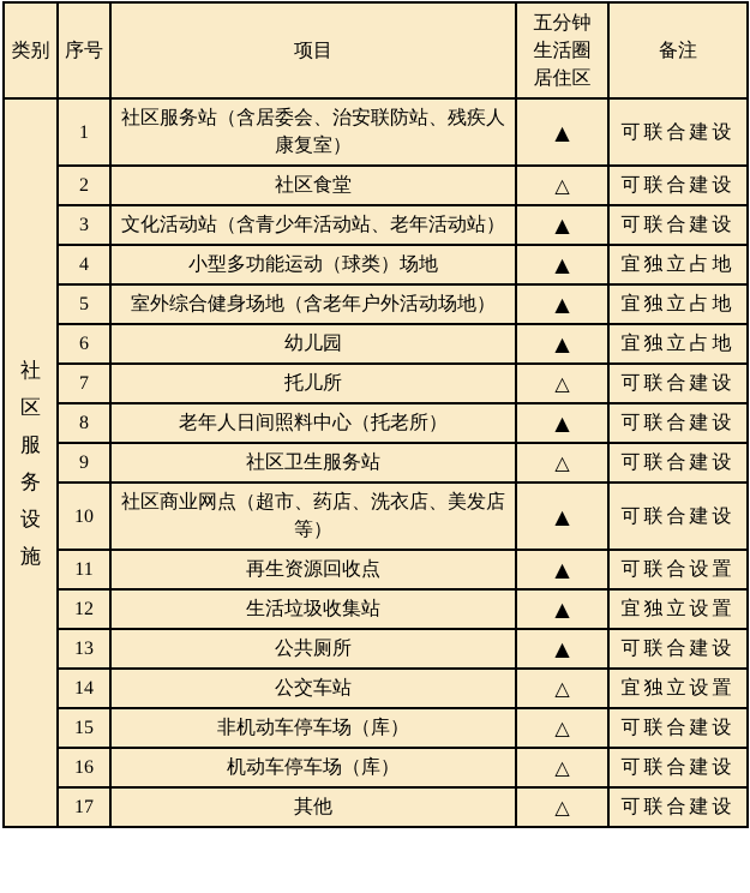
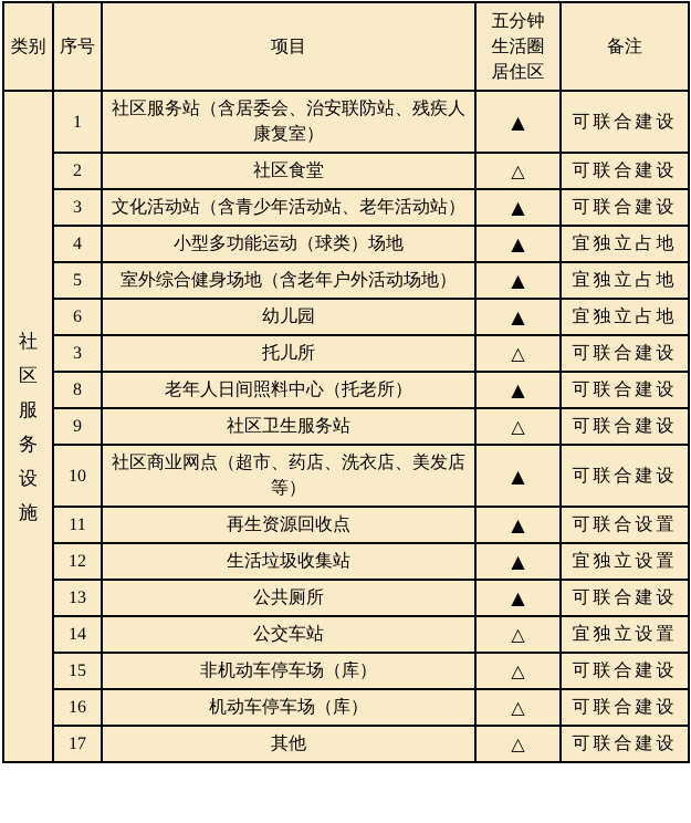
  类别	序号	项目	五分钟 生活圈 居住区	备注
  社 区 服 务 设 施	1	社区服务站（含居委会、治安联防站、残疾人康复室）	▲	可联合建设
  2	社区食堂	△	可联合建设
  3	文化活动站（含青少年活动站、老年活动站）	▲	可联合建设
  4	小型多功能运动（球类）场地	▲	宜独立占地
  5	室外综合健身场地（含老年户外活动场地）	▲	宜独立占地
  6	幼儿园	▲	宜独立占地
- 7	托儿所	△	可联合建设
+ 3	托儿所	△	可联合建设
  8	老年人日间照料中心（托老所）	▲	可联合建设
  9	社区卫生服务站	△	可联合建设
  10	社区商业网点（超市、药店、洗衣店、美发店等）	▲	可联合建设
  11	再生资源回收点	▲	可联合设置
  12	生活垃圾收集站	▲	宜独立设置
  13	公共厕所	▲	可联合建设
  14	公交车站	△	宜独立设置
  15	非机动车停车场（库）	△	可联合建设
  16	机动车停车场（库）	△	可联合建设
  17	其他	△	可联合建设
